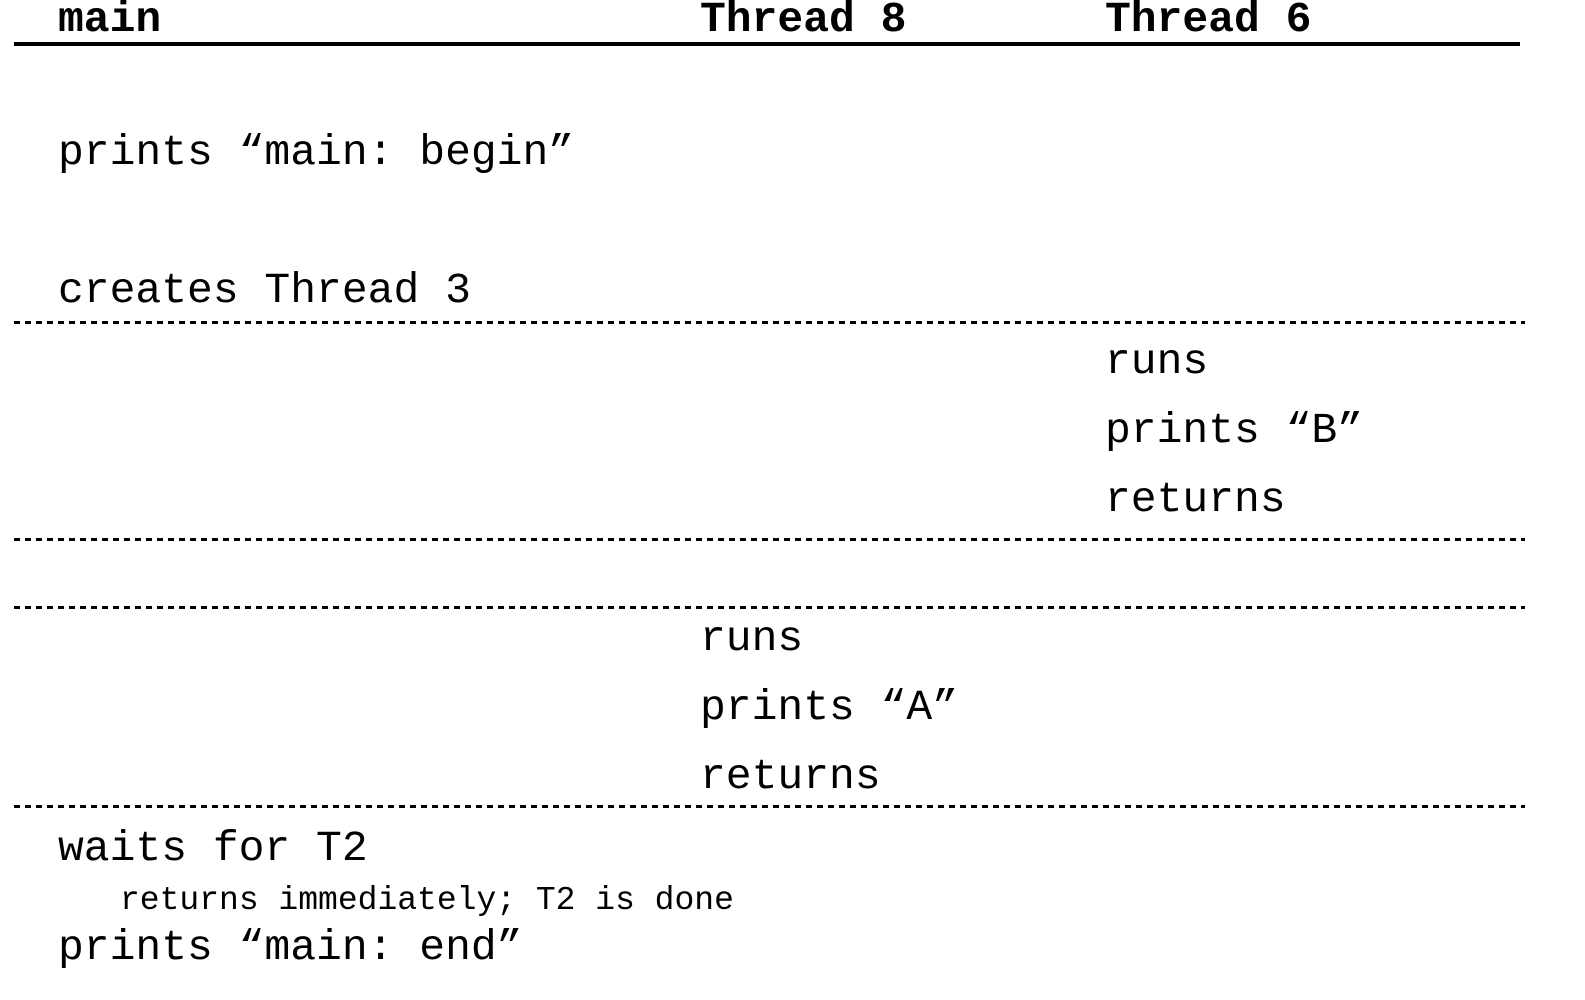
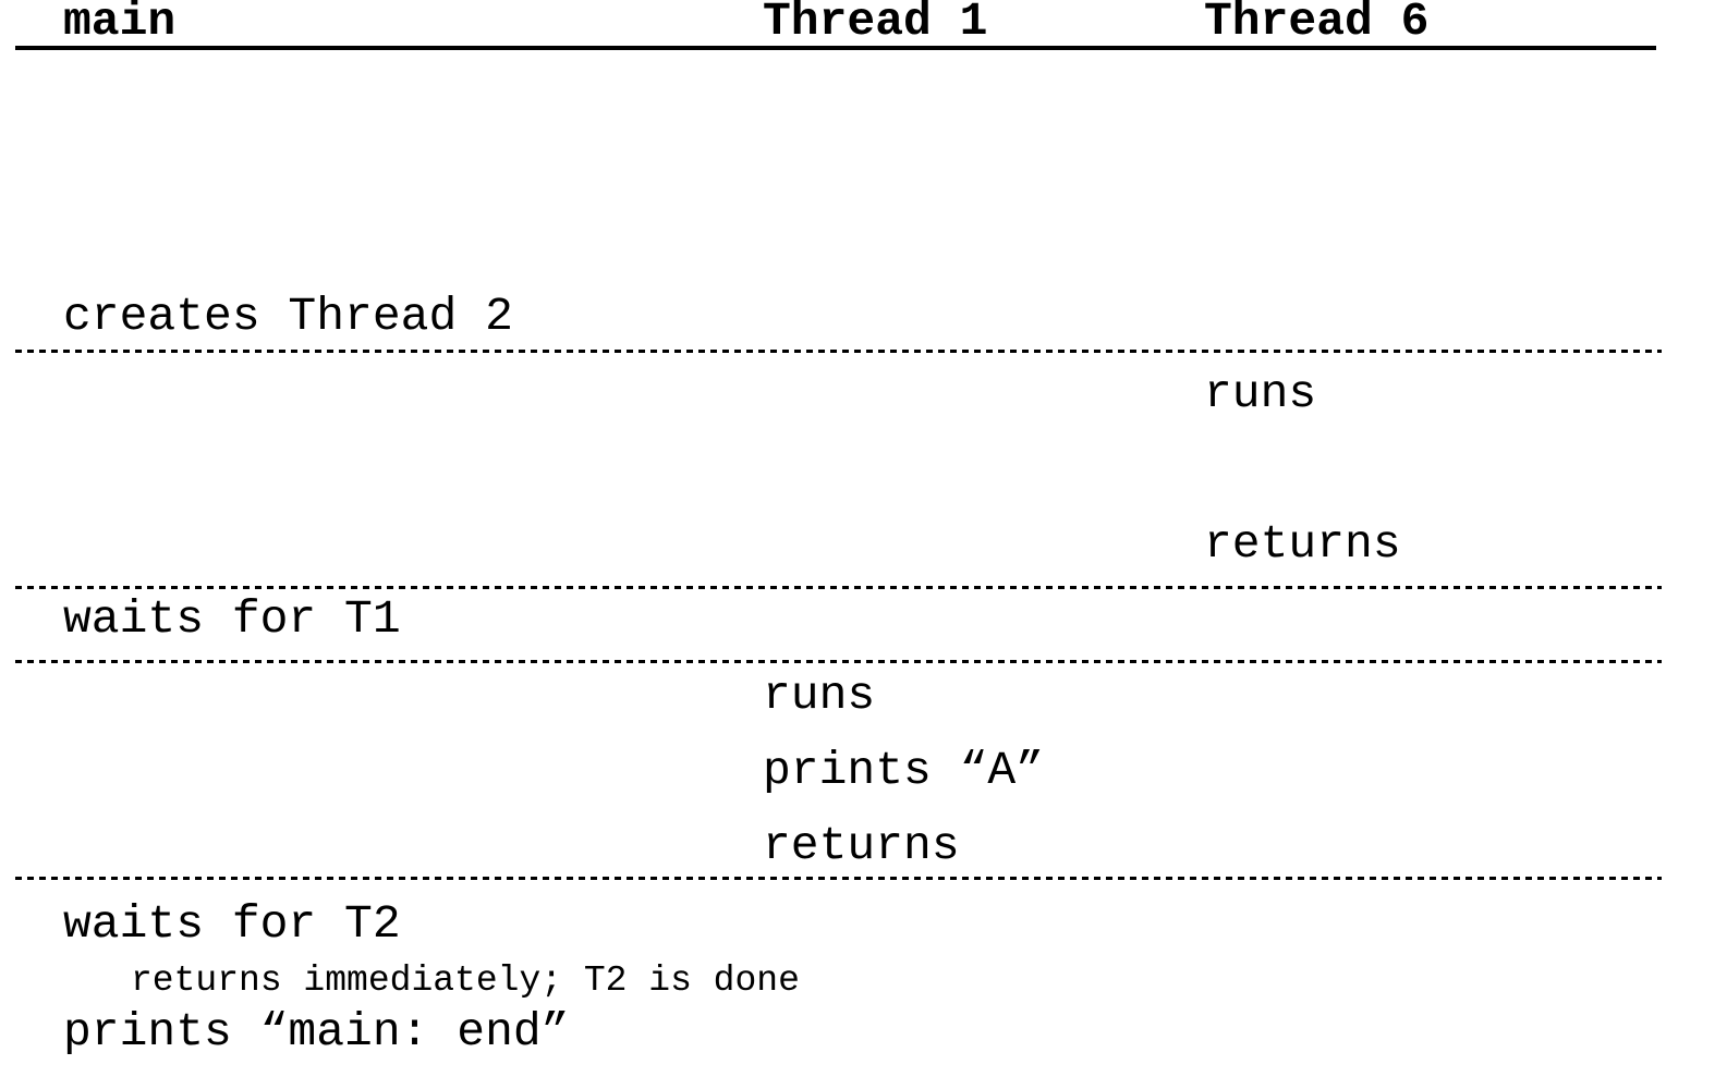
  main
- Thread 8
+ Thread 1
  Thread 6
- prints “main: begin”
- creates Thread 3
+ creates Thread 2
  runs
- prints “B”
  returns
+ waits for T1
  runs
  prints “A”
  returns
  waits for T2
  returns immediately; T2 is done
  prints “main: end”
